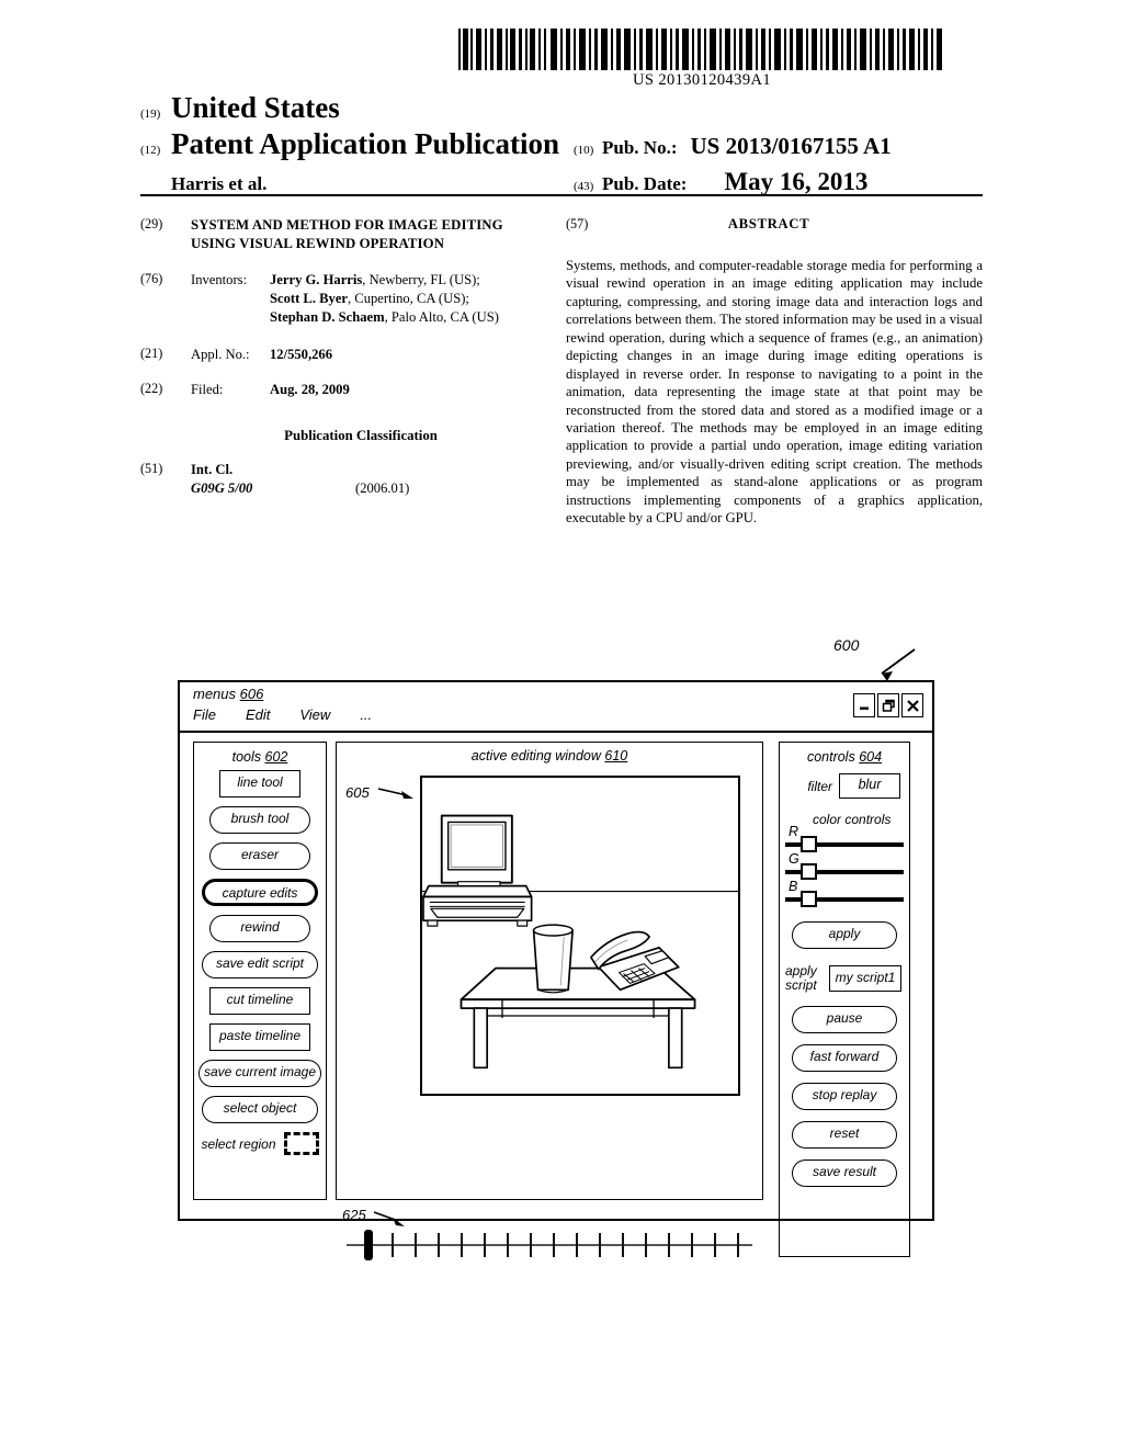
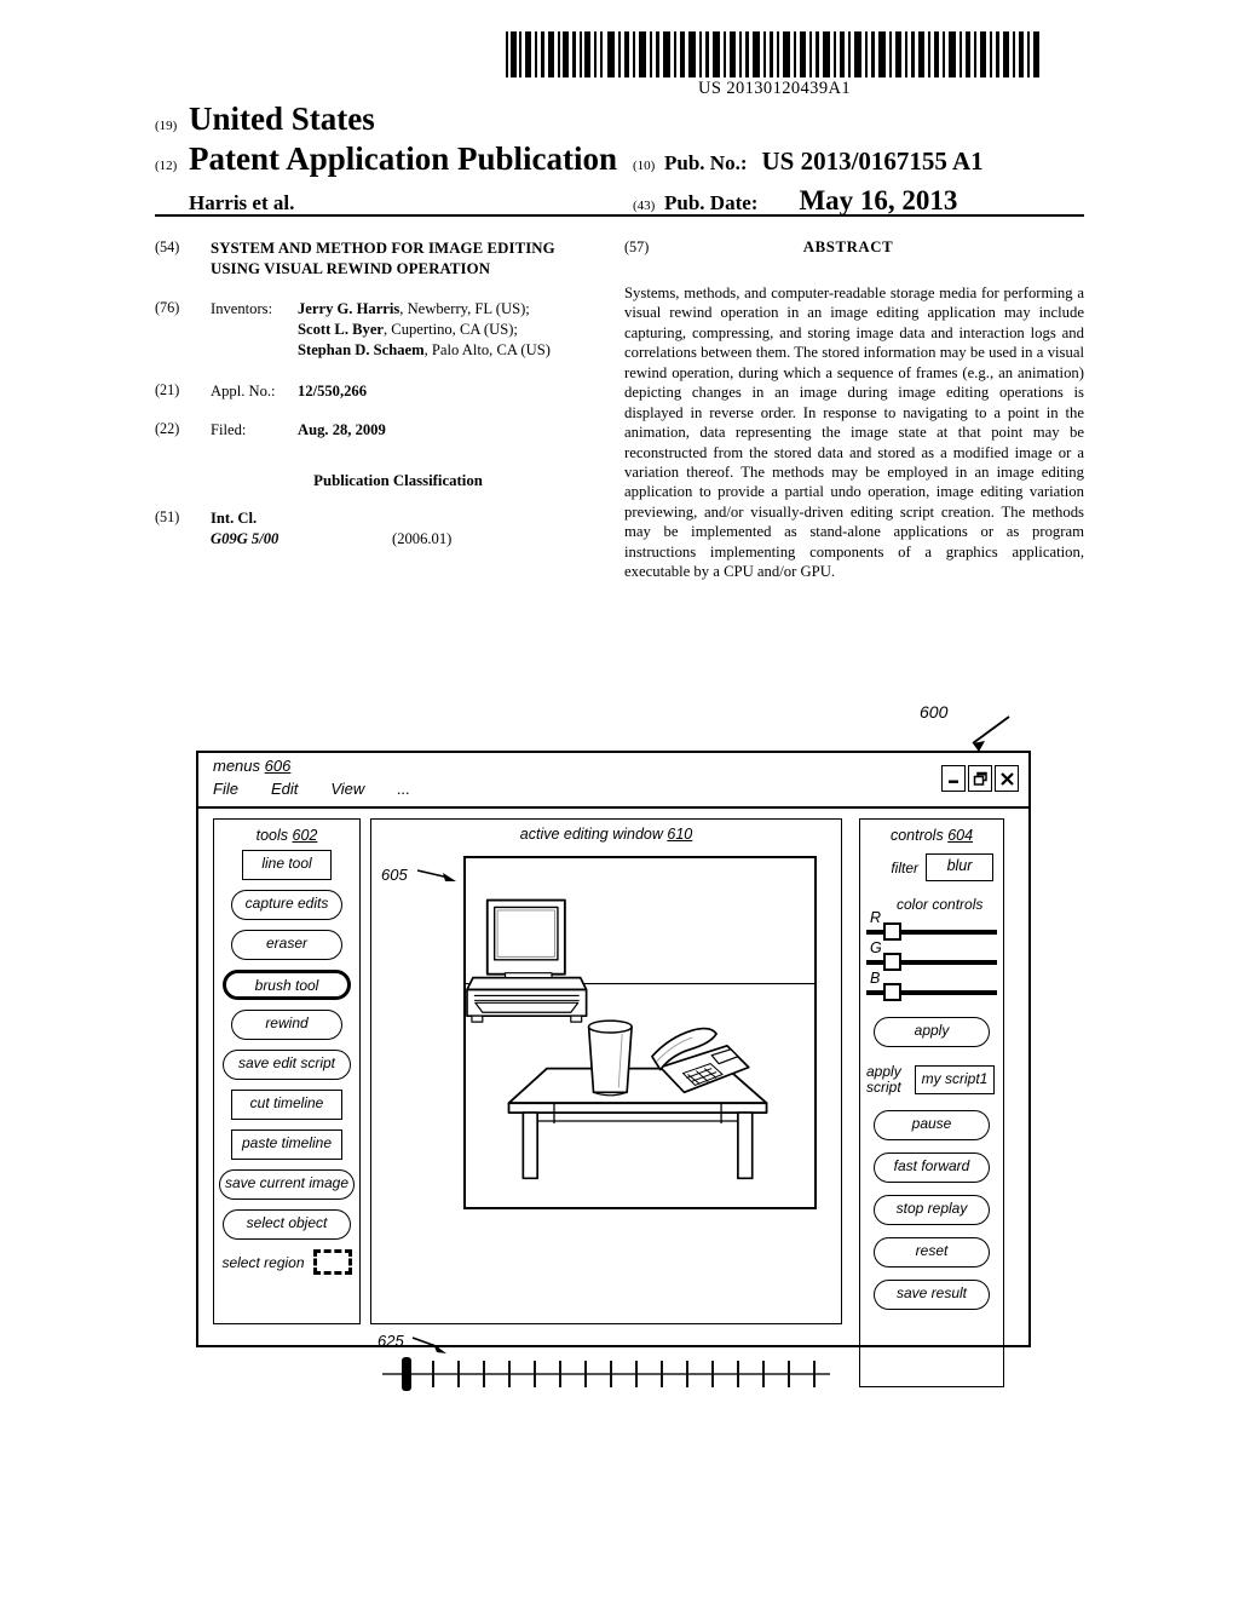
  US 20130120439A1
  (19)
  United States
  (12)
  Patent Application Publication
  (10)
  Pub. No.:
  US 2013/0167155 A1
  Harris et al.
  (43)
  Pub. Date:
  May 16, 2013
- (29)
+ (54)
  SYSTEM AND METHOD FOR IMAGE EDITING USING VISUAL REWIND OPERATION
  (76)
  Inventors:
  Jerry G. Harris, Newberry, FL (US);
  Scott L. Byer, Cupertino, CA (US);
  Stephan D. Schaem, Palo Alto, CA (US)
  (21)
  Appl. No.:
  12/550,266
  (22)
  Filed:
  Aug. 28, 2009
  Publication Classification
  (51)
  Int. Cl.
  G09G 5/00
  (2006.01)
  (57)
  ABSTRACT
  Systems, methods, and computer-readable storage media for performing a visual rewind operation in an image editing application may include capturing, compressing, and storing image data and interaction logs and correlations between them. The stored information may be used in a visual rewind operation, during which a sequence of frames (e.g., an animation) depicting changes in an image during image editing operations is displayed in reverse order. In response to navigating to a point in the animation, data representing the image state at that point may be reconstructed from the stored data and stored as a modified image or a variation thereof. The methods may be employed in an image editing application to provide a partial undo operation, image editing variation previewing, and/or visually-driven editing script creation. The methods may be implemented as stand-alone applications or as program instructions implementing components of a graphics application, executable by a CPU and/or GPU.
  600
  menus 606
  File
  Edit
  View
  ...
  tools 602
  line tool
- brush tool
+ capture edits
  eraser
- capture edits
+ brush tool
  rewind
  save edit script
  cut timeline
  paste timeline
  save current image
  select object
  select region
  active editing window 610
  605
  625
  controls 604
  filter
  blur
  color controls
  R
  G
  B
  apply
  apply script
  my script1
  pause
  fast forward
  stop replay
  reset
  save result
